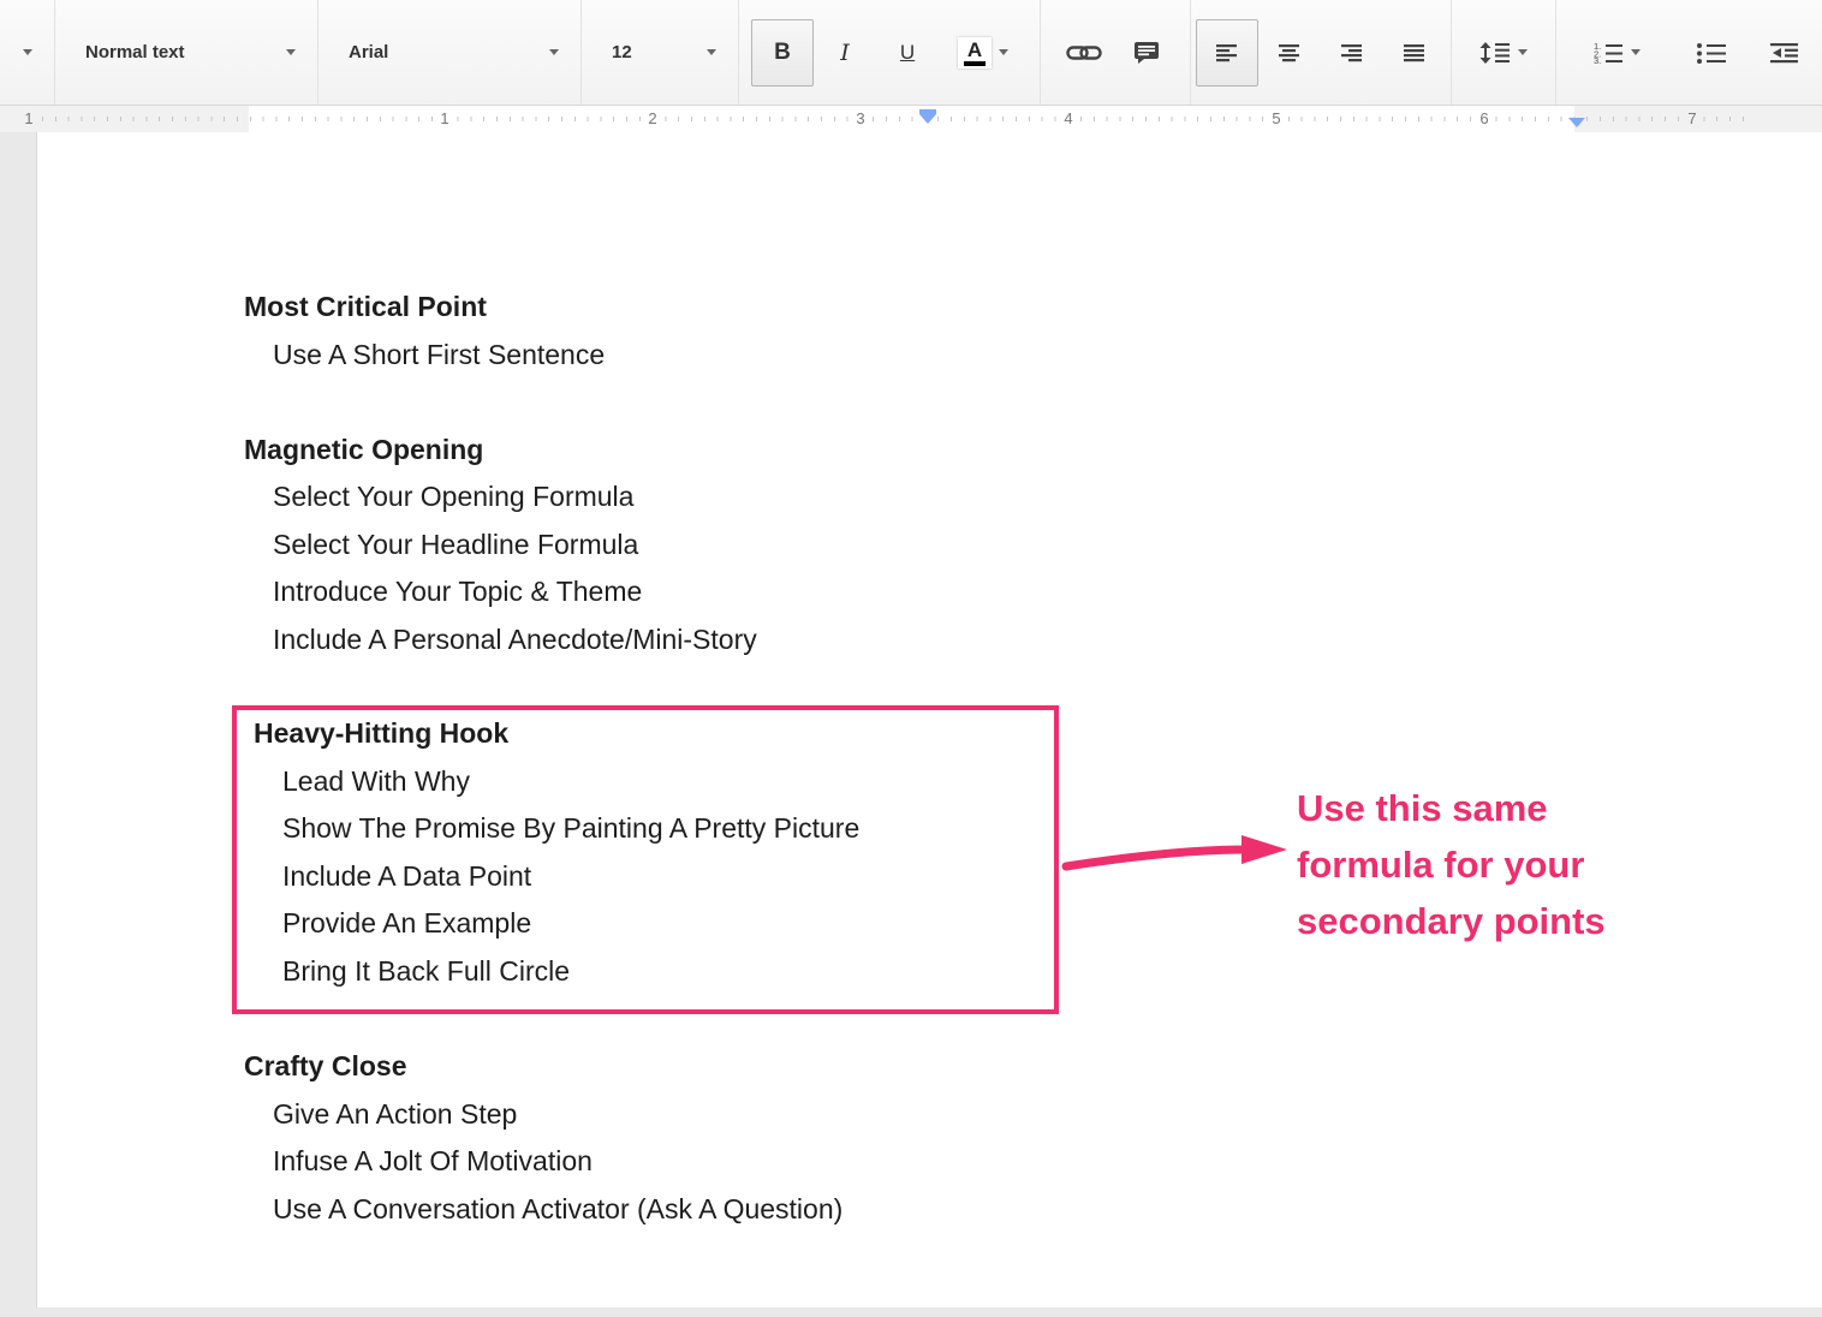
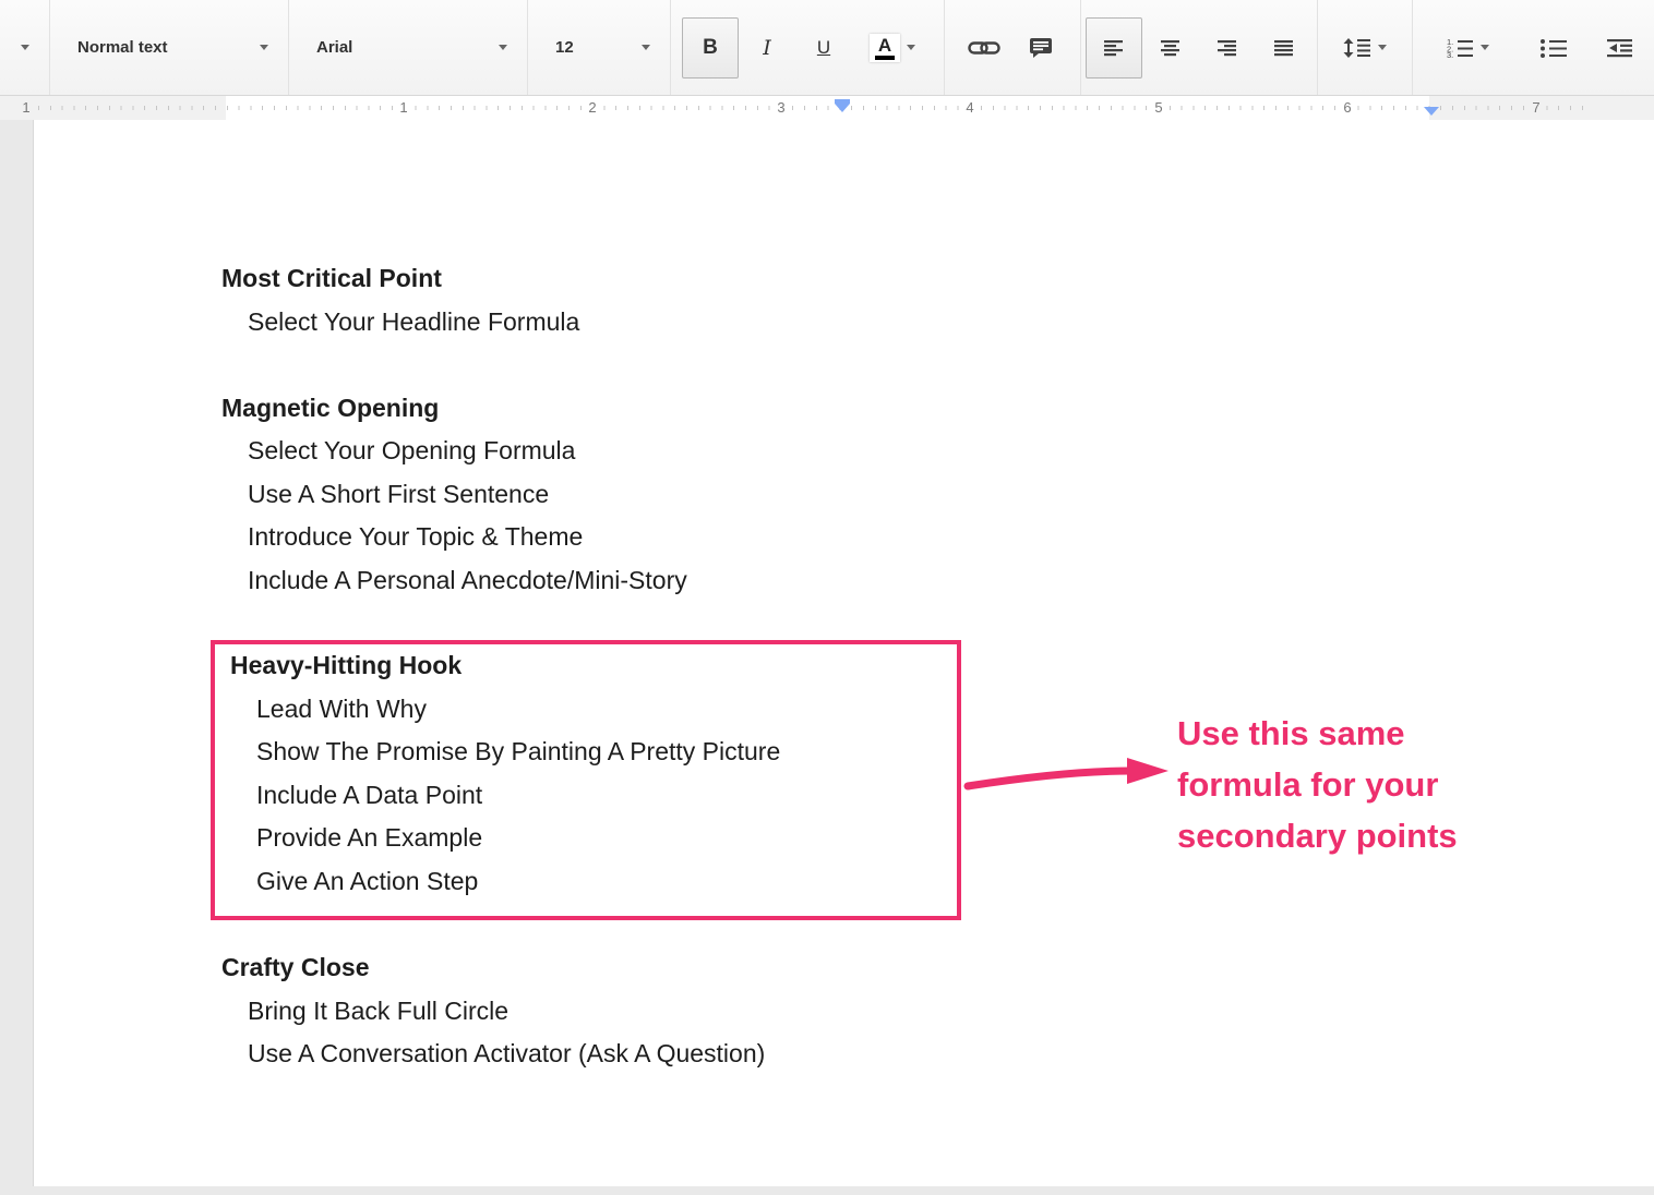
  Normal text
  Arial
  12
  B
  I
  U
  A
  1.
  2.
  3.
  1
  1
  2
  3
  4
  5
  6
  7
  Most Critical Point
- Use A Short First Sentence
+ Select Your Headline Formula
  Magnetic Opening
  Select Your Opening Formula
- Select Your Headline Formula
+ Use A Short First Sentence
  Introduce Your Topic & Theme
  Include A Personal Anecdote/Mini-Story
  Heavy-Hitting Hook
  Lead With Why
  Show The Promise By Painting A Pretty Picture
  Include A Data Point
  Provide An Example
- Bring It Back Full Circle
+ Give An Action Step
  Crafty Close
- Give An Action Step
+ Bring It Back Full Circle
- Infuse A Jolt Of Motivation
  Use A Conversation Activator (Ask A Question)
  Use this same
  formula for your
  secondary points
